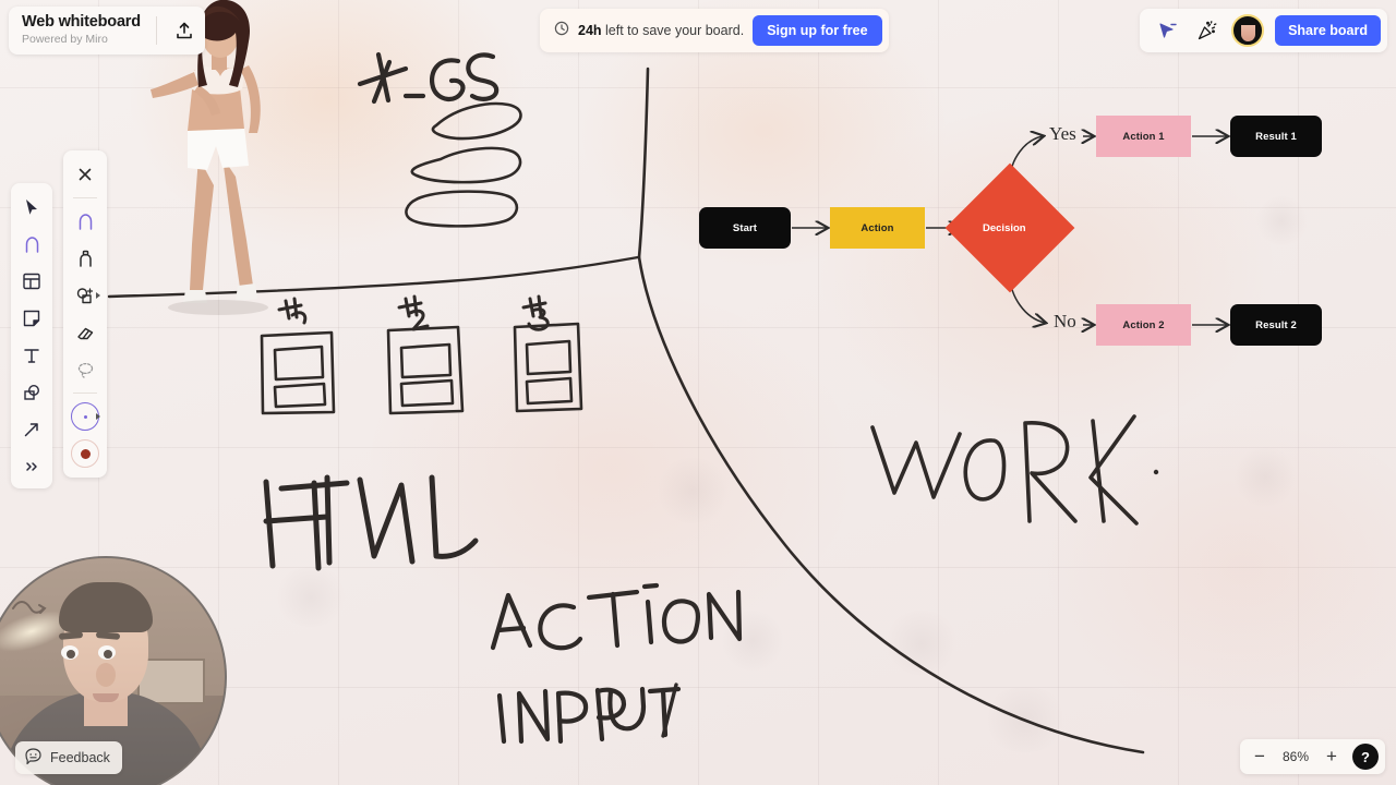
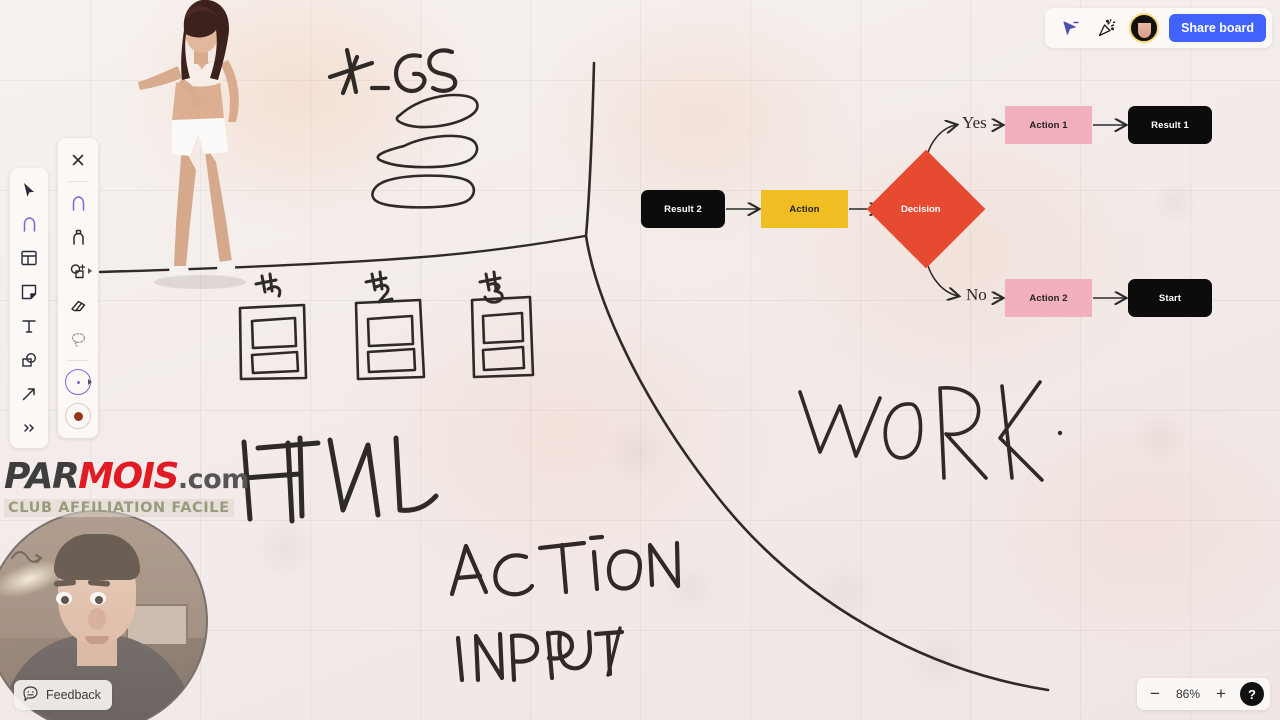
- Start
+ Result 2
  Action
  Decision
  Yes
  No
  Action 1
  Result 1
  Action 2
- Result 2
+ Start
- Web whiteboard
- Powered by Miro
- 24h left to save your board.
- Sign up for free
  Share board
+ PARMOIS.com
+ CLUB AFFILIATION FACILE
  Feedback
  −
  86%
  +
  ?
